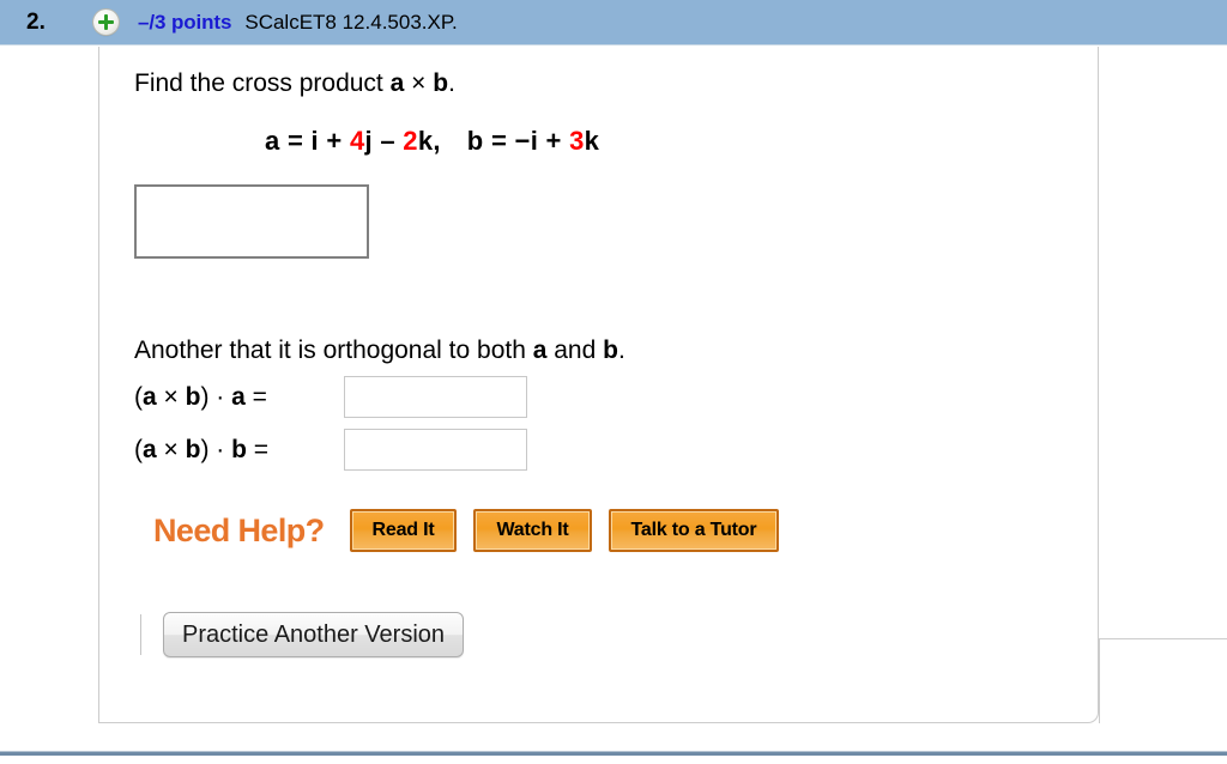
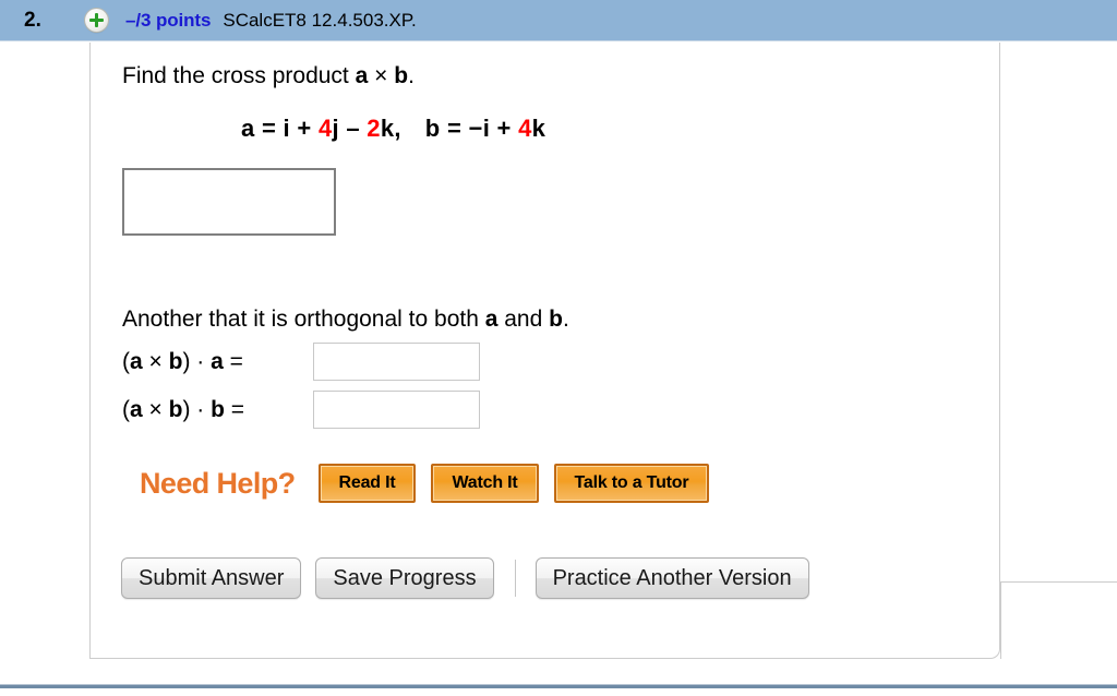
  2.
  –/3 points
  SCalcET8 12.4.503.XP.
  Find the cross product a × b.
- a = i + 4j – 2k, b = −i + 3k
+ a = i + 4j – 2k, b = −i + 4k
  Another that it is orthogonal to both a and b.
  (a × b) · a =
  (a × b) · b =
  Need Help?
  Read It
  Watch It
  Talk to a Tutor
+ Submit Answer
+ Save Progress
  Practice Another Version
